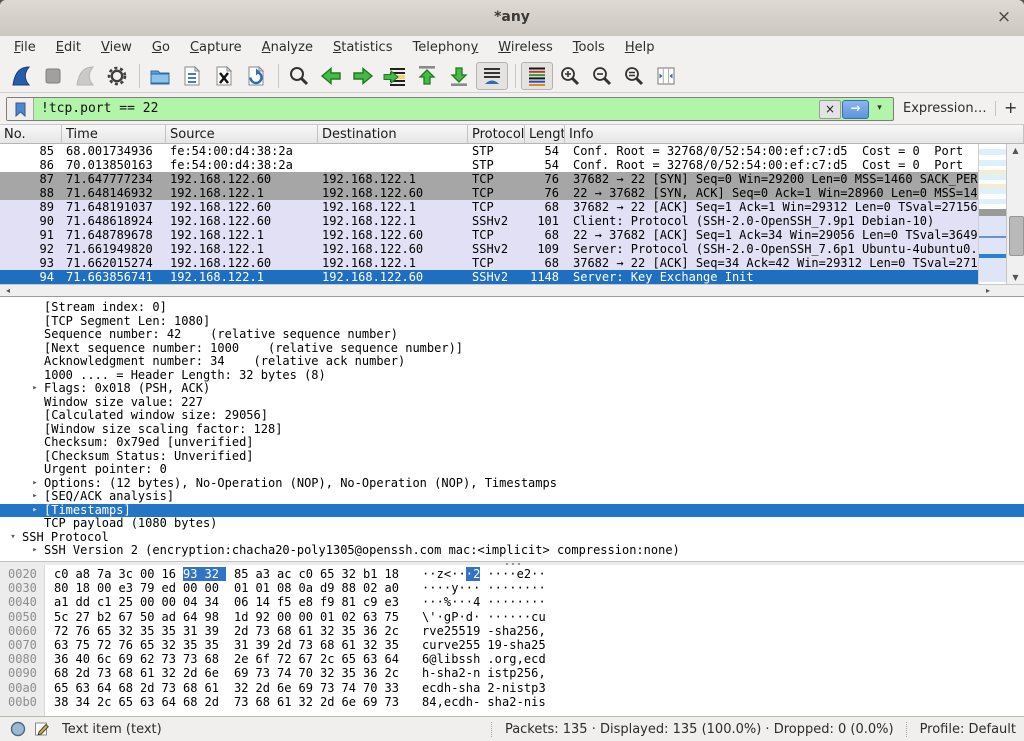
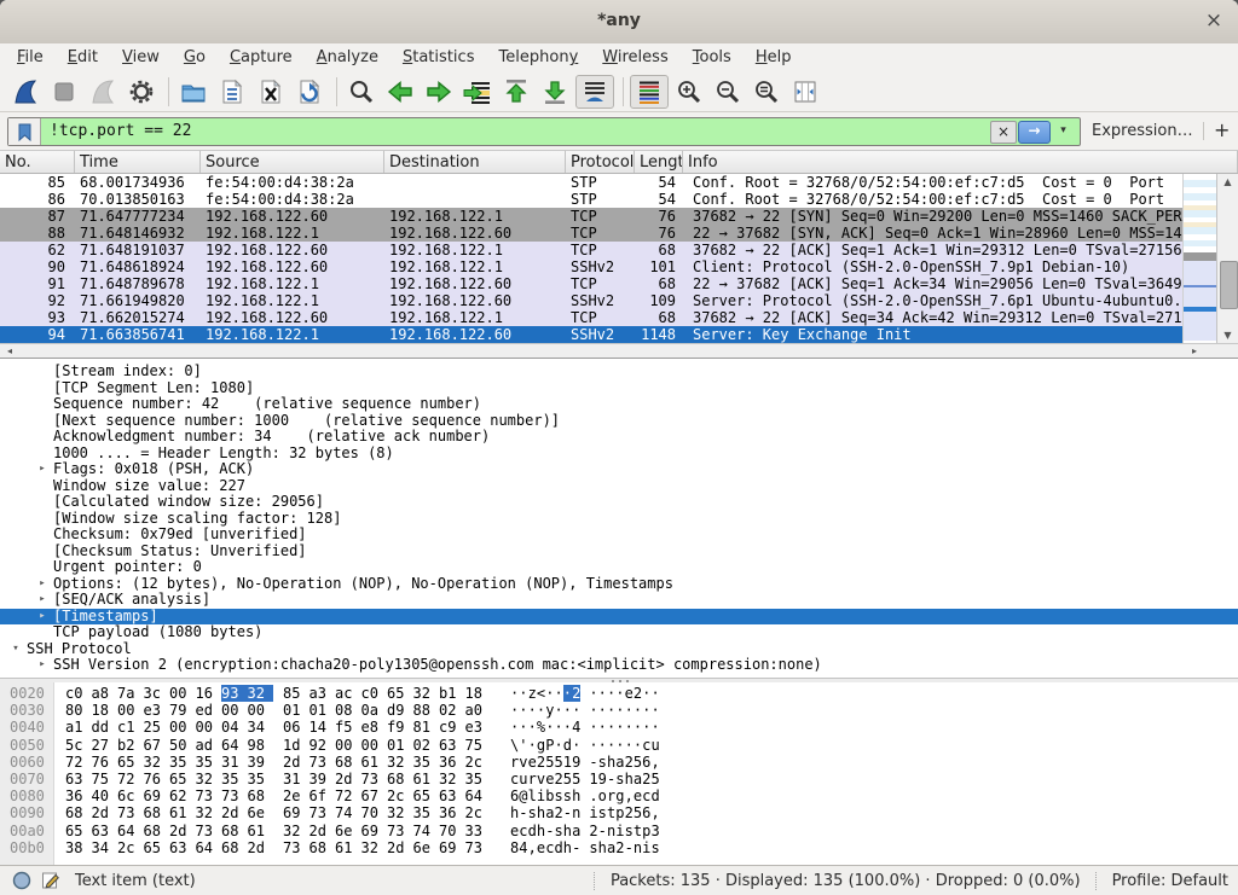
  *any
  ×
  File
  Edit
  View
  Go
  Capture
  Analyze
  Statistics
  Telephony
  Wireless
  Tools
  Help
  !tcp.port == 22
  ×
  →
  ▾
  Expression…
  +
  No.
  Time
  Source
  Destination
  Protocol
  Lengt
  Info
  85
  68.001734936
  fe:54:00:d4:38:2a
  STP
  54
  Conf. Root = 32768/0/52:54:00:ef:c7:d5 Cost = 0 Port
  86
  70.013850163
  fe:54:00:d4:38:2a
  STP
  54
  Conf. Root = 32768/0/52:54:00:ef:c7:d5 Cost = 0 Port
  87
  71.647777234
  192.168.122.60
  192.168.122.1
  TCP
  76
  37682 → 22 [SYN] Seq=0 Win=29200 Len=0 MSS=1460 SACK_PER
  88
  71.648146932
  192.168.122.1
  192.168.122.60
  TCP
  76
  22 → 37682 [SYN, ACK] Seq=0 Ack=1 Win=28960 Len=0 MSS=14
- 89
+ 62
  71.648191037
  192.168.122.60
  192.168.122.1
  TCP
  68
  37682 → 22 [ACK] Seq=1 Ack=1 Win=29312 Len=0 TSval=27156
  90
  71.648618924
  192.168.122.60
  192.168.122.1
  SSHv2
  101
  Client: Protocol (SSH-2.0-OpenSSH_7.9p1 Debian-10)
  91
  71.648789678
  192.168.122.1
  192.168.122.60
  TCP
  68
  22 → 37682 [ACK] Seq=1 Ack=34 Win=29056 Len=0 TSval=3649
  92
  71.661949820
  192.168.122.1
  192.168.122.60
  SSHv2
  109
  Server: Protocol (SSH-2.0-OpenSSH_7.6p1 Ubuntu-4ubuntu0.
  93
  71.662015274
  192.168.122.60
  192.168.122.1
  TCP
  68
  37682 → 22 [ACK] Seq=34 Ack=42 Win=29312 Len=0 TSval=271
  94
  71.663856741
  192.168.122.1
  192.168.122.60
  SSHv2
  1148
  Server: Key Exchange Init
  ▲
  ▼
  ◂
  ▸
  [Stream index: 0]
  [TCP Segment Len: 1080]
  Sequence number: 42 (relative sequence number)
  [Next sequence number: 1000 (relative sequence number)]
  Acknowledgment number: 34 (relative ack number)
  1000 .... = Header Length: 32 bytes (8)
  ▸
  Flags: 0x018 (PSH, ACK)
  Window size value: 227
  [Calculated window size: 29056]
  [Window size scaling factor: 128]
  Checksum: 0x79ed [unverified]
  [Checksum Status: Unverified]
  Urgent pointer: 0
  ▸
  Options: (12 bytes), No-Operation (NOP), No-Operation (NOP), Timestamps
  ▸
  [SEQ/ACK analysis]
  ▸
  [Timestamps]
  TCP payload (1080 bytes)
  ▾
  SSH Protocol
  ▸
  SSH Version 2 (encryption:chacha20-poly1305@openssh.com mac:<implicit> compression:none)
  0020 c0 a8 7a 3c 00 16 93 32 85 a3 ac c0 65 32 b1 18 ··z<···2 ····e2··
  0030 80 18 00 e3 79 ed 00 00 01 01 08 0a d9 88 02 a0 ····y··· ········
  0040 a1 dd c1 25 00 00 04 34 06 14 f5 e8 f9 81 c9 e3 ···%···4 ········
  0050 5c 27 b2 67 50 ad 64 98 1d 92 00 00 01 02 63 75 \'·gP·d· ······cu
  0060 72 76 65 32 35 35 31 39 2d 73 68 61 32 35 36 2c rve25519 -sha256,
  0070 63 75 72 76 65 32 35 35 31 39 2d 73 68 61 32 35 curve255 19-sha25
  0080 36 40 6c 69 62 73 73 68 2e 6f 72 67 2c 65 63 64 6@libssh .org,ecd
  0090 68 2d 73 68 61 32 2d 6e 69 73 74 70 32 35 36 2c h-sha2-n istp256,
  00a0 65 63 64 68 2d 73 68 61 32 2d 6e 69 73 74 70 33 ecdh-sha 2-nistp3
  00b0 38 34 2c 65 63 64 68 2d 73 68 61 32 2d 6e 69 73 84,ecdh- sha2-nis
  Text item (text)
  Packets: 135 · Displayed: 135 (100.0%) · Dropped: 0 (0.0%)
  Profile: Default
